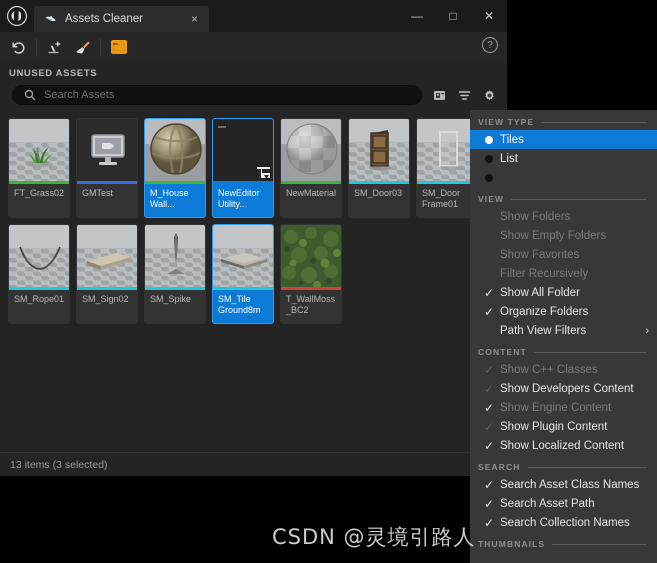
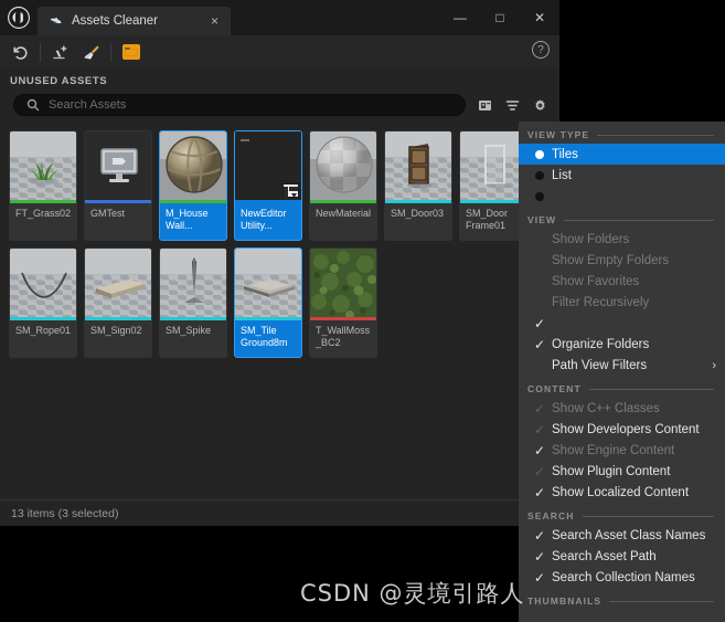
  Assets Cleaner
  ×
  —
  □
  ✕
  ?
  UNUSED ASSETS
  Search Assets
  FT_Grass02
  GMTest
  M_House Wall...
  NewEditor Utility...
  NewMaterial
  SM_Door03
  SM_Door Frame01
  SM_Rope01
  SM_Sign02
  SM_Spike
  SM_Tile Ground8m
  T_WallMoss _BC2
  13 items (3 selected)
  VIEW TYPE
  Tiles
  List
  VIEW
  Show Folders
  Show Empty Folders
  Show Favorites
  Filter Recursively
  ✓
- Show All Folder
  ✓
  Organize Folders
  Path View Filters
  ›
  CONTENT
  ✓
  Show C++ Classes
  ✓
  Show Developers Content
  ✓
  Show Engine Content
  ✓
  Show Plugin Content
  ✓
  Show Localized Content
  SEARCH
  ✓
  Search Asset Class Names
  ✓
  Search Asset Path
  ✓
  Search Collection Names
  THUMBNAILS
  CSDN @灵境引路人
